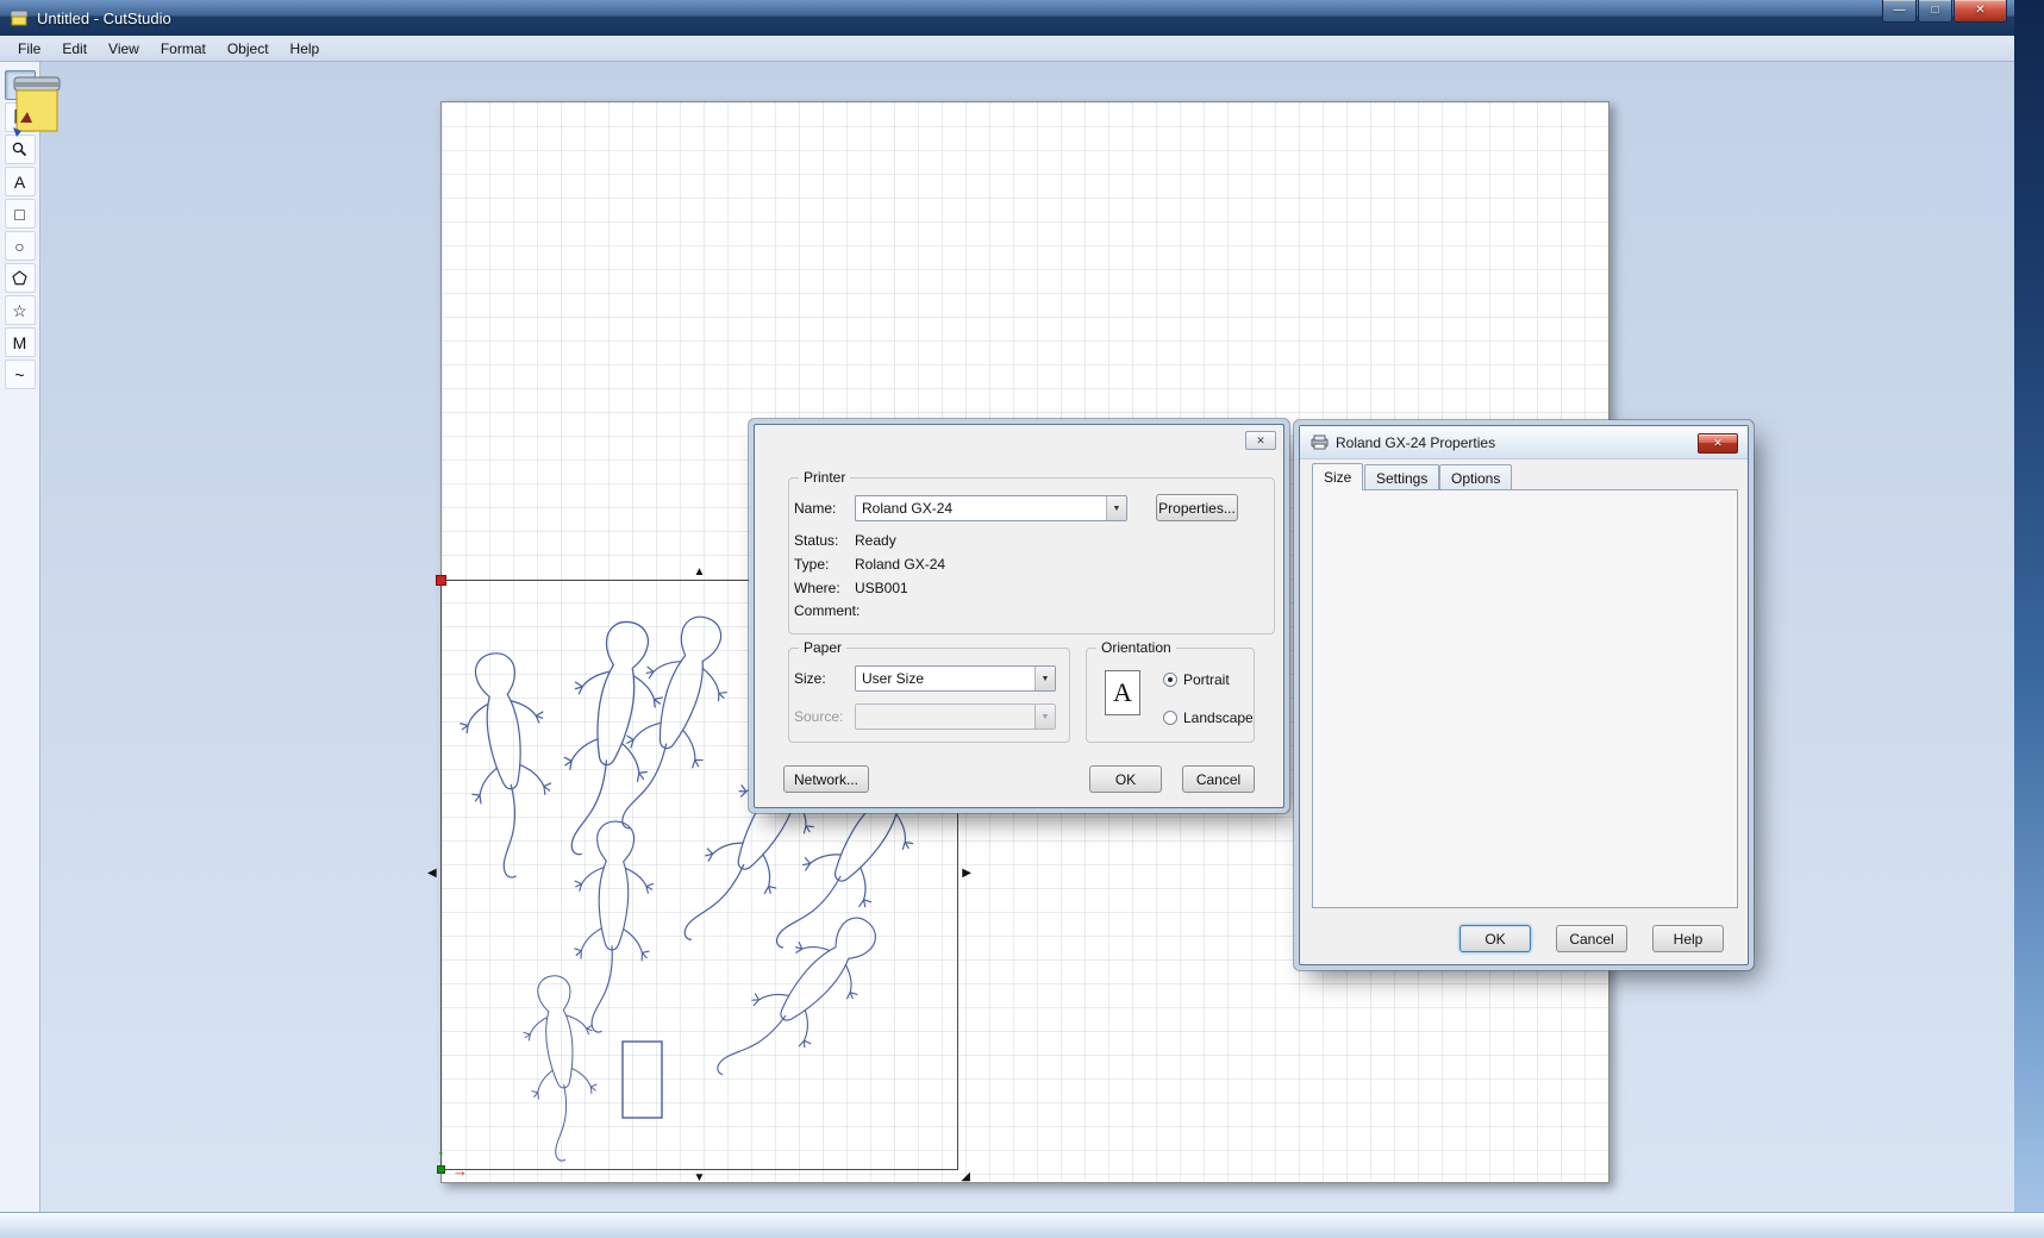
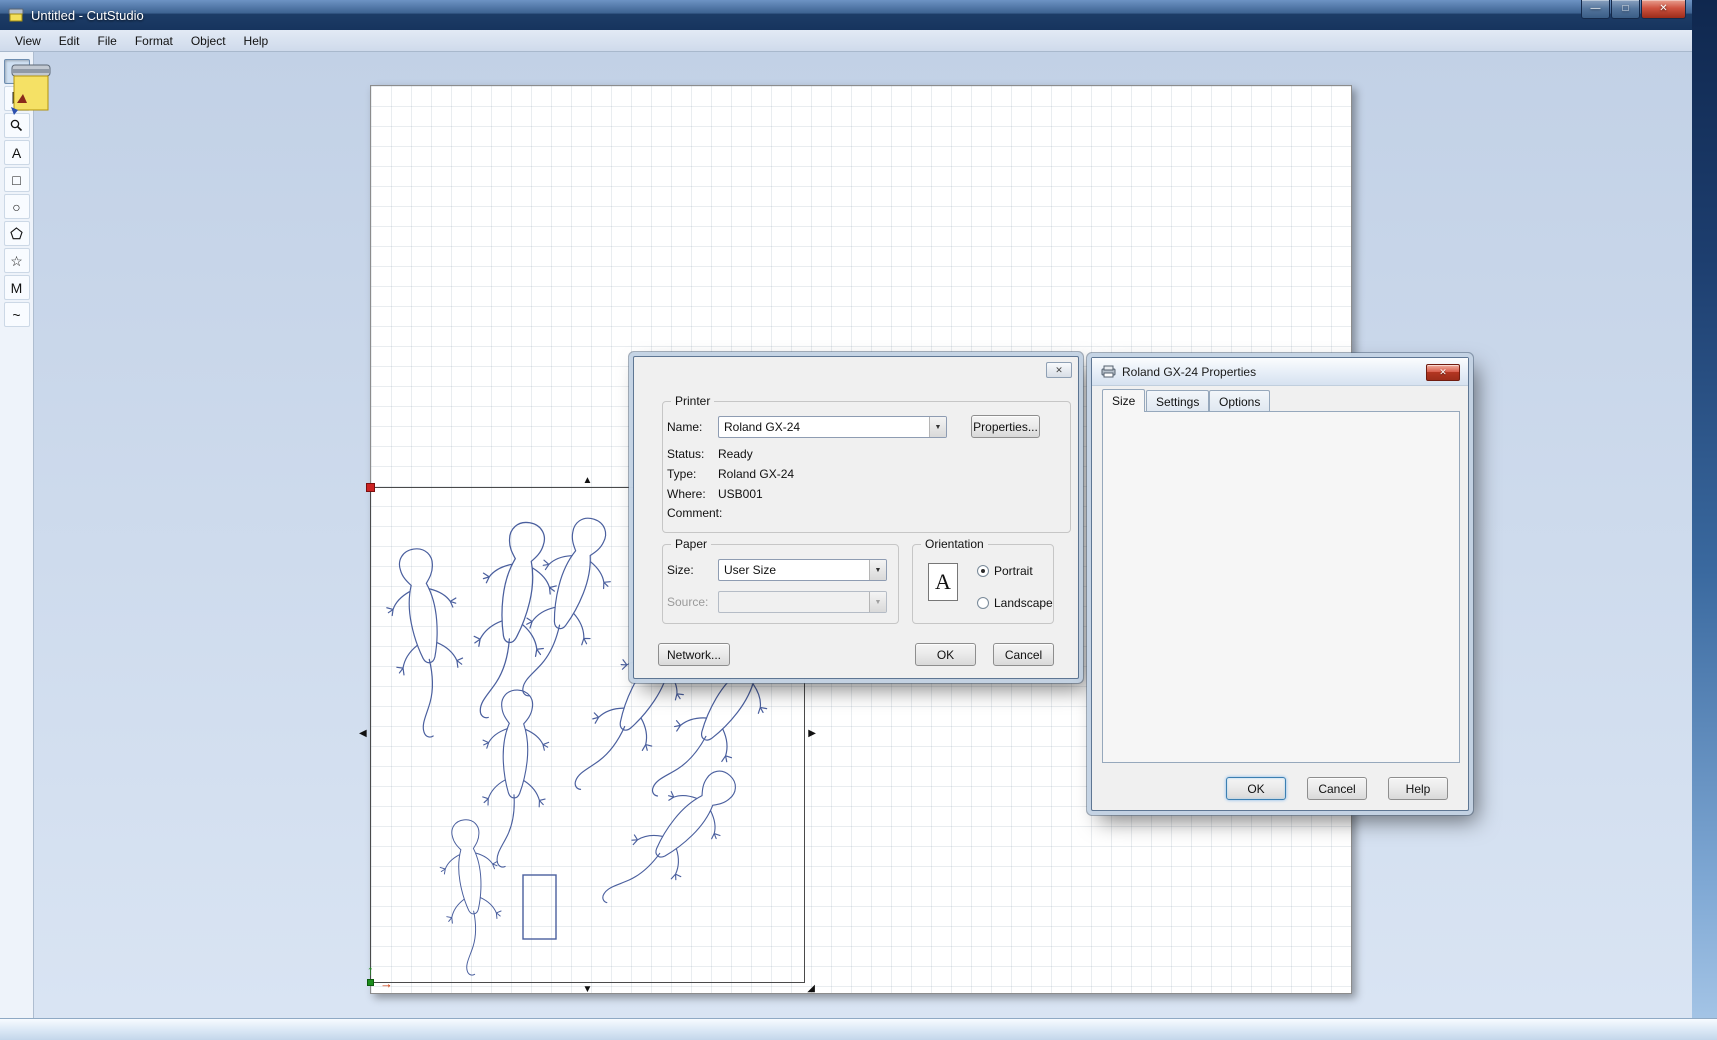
  Untitled - CutStudio
  —
  □
  ✕
- File
+ View
  Edit
- View
+ File
  Format
  Object
  Help
  A
  □
  ○
  ☆
  M
  ~
  ▲
  ◀
  ▶
  ▼
  ◢
  ↑
  →
  ✕
  Printer
  Name:
  Roland GX-24
  Properties...
  Status:
  Ready
  Type:
  Roland GX-24
  Where:
  USB001
  Comment:
  Paper
  Size:
  User Size
  Source:
  Orientation
  A
  Portrait
  Landscape
  Network...
  OK
  Cancel
  Roland GX-24 Properties
  ✕
  Size
  Settings
  Options
  OK
  Cancel
  Help
